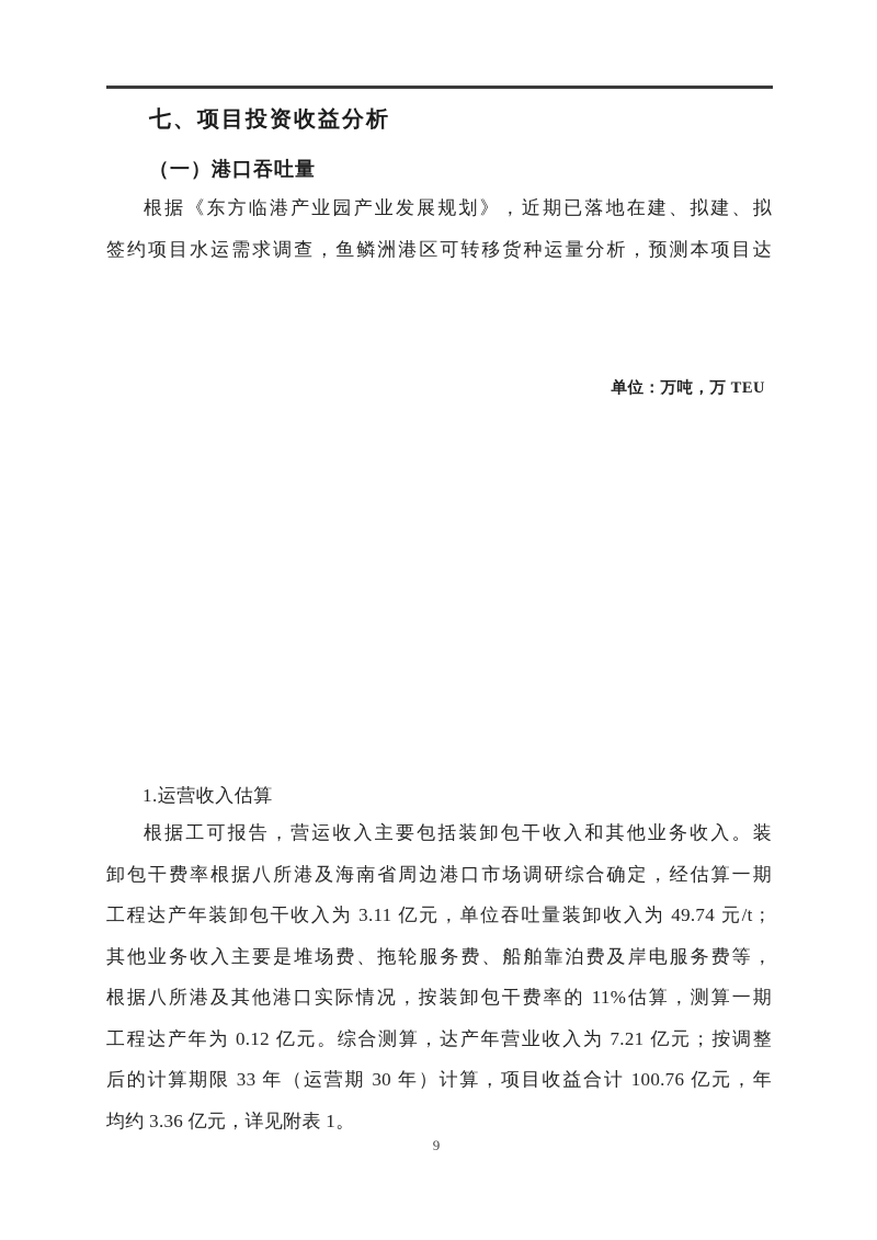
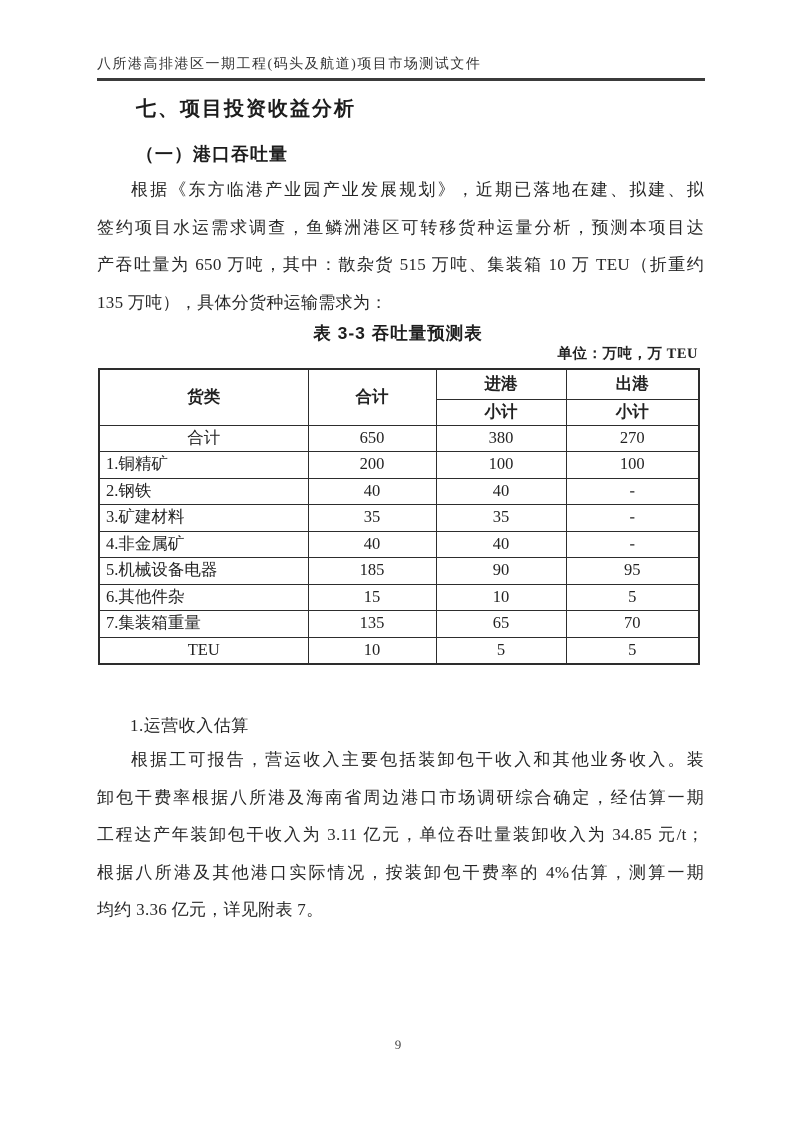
+ 八所港高排港区一期工程(码头及航道)项目市场测试文件
  七、项目投资收益分析
  （一）港口吞吐量
  根据《东方临港产业园产业发展规划》，近期已落地在建、拟建、拟
  签约项目水运需求调查，鱼鳞洲港区可转移货种运量分析，预测本项目达
+ 产吞吐量为 650 万吨，其中：散杂货 515 万吨、集装箱 10 万 TEU（折重约
+ 135 万吨），具体分货种运输需求为：
+ 表 3-3 吞吐量预测表
  单位：万吨，万 TEU
+ 货类	合计	进港	出港
+ 小计	小计
+ 合计	650	380	270
+ 1.铜精矿	200	100	100
+ 2.钢铁	40	40	-
+ 3.矿建材料	35	35	-
+ 4.非金属矿	40	40	-
+ 5.机械设备电器	185	90	95
+ 6.其他件杂	15	10	5
+ 7.集装箱重量	135	65	70
+ TEU	10	5	5
  1.运营收入估算
  根据工可报告，营运收入主要包括装卸包干收入和其他业务收入。装
  卸包干费率根据八所港及海南省周边港口市场调研综合确定，经估算一期
- 工程达产年装卸包干收入为 3.11 亿元，单位吞吐量装卸收入为 49.74 元/t；
+ 工程达产年装卸包干收入为 3.11 亿元，单位吞吐量装卸收入为 34.85 元/t；
- 其他业务收入主要是堆场费、拖轮服务费、船舶靠泊费及岸电服务费等，
- 根据八所港及其他港口实际情况，按装卸包干费率的 11%估算，测算一期
+ 根据八所港及其他港口实际情况，按装卸包干费率的 4%估算，测算一期
- 工程达产年为 0.12 亿元。综合测算，达产年营业收入为 7.21 亿元；按调整
- 后的计算期限 33 年（运营期 30 年）计算，项目收益合计 100.76 亿元，年
- 均约 3.36 亿元，详见附表 1。
+ 均约 3.36 亿元，详见附表 7。
  9
